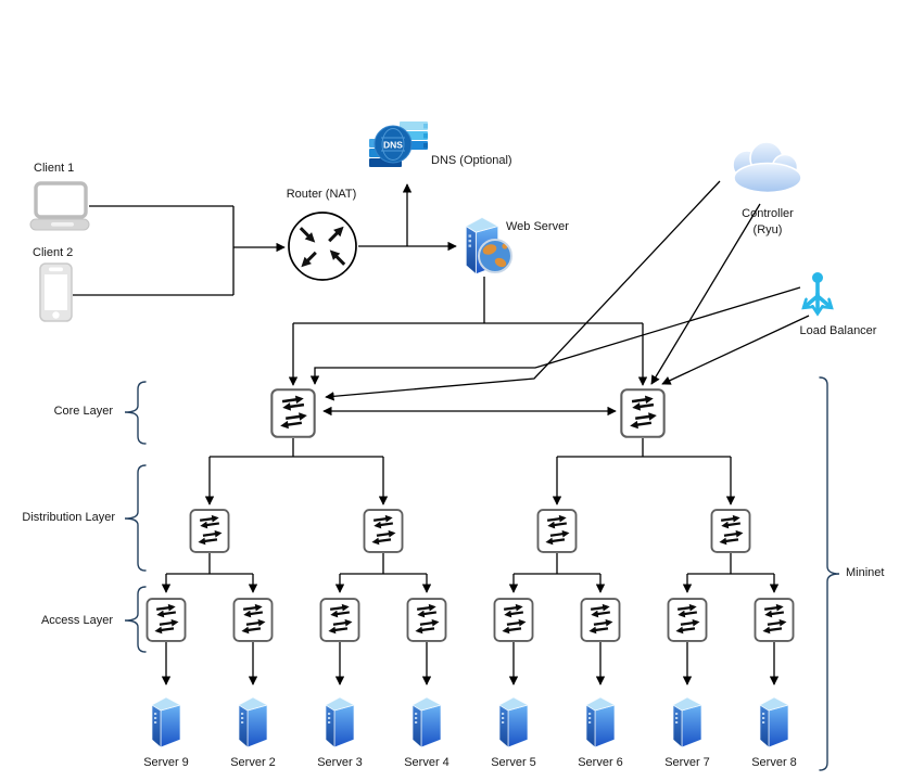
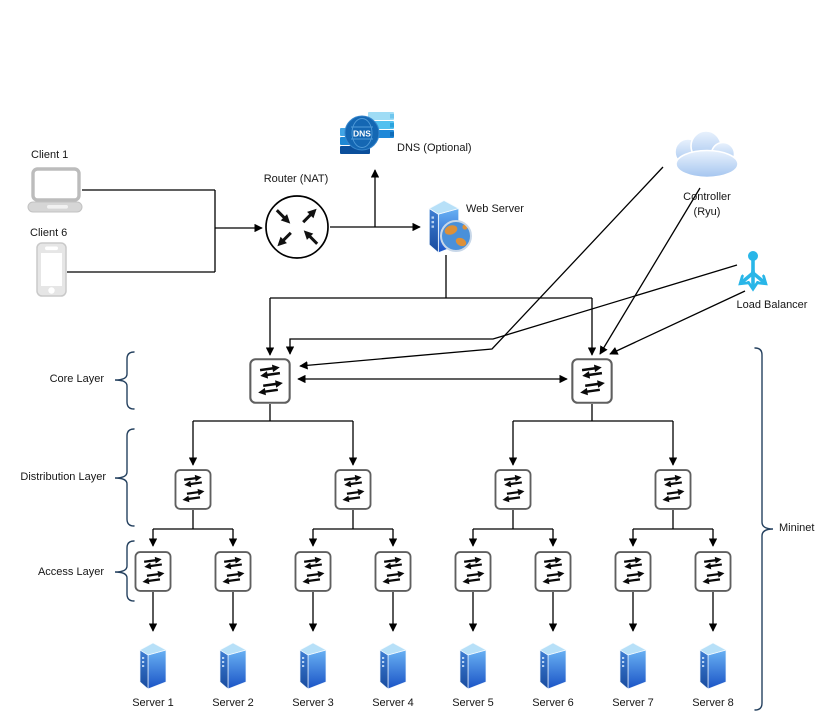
  DNS
  Client 1
- Client 2
+ Client 6
  Router (NAT)
  DNS (Optional)
  Web Server
  Controller
  (Ryu)
  Load Balancer
  Core Layer
  Distribution Layer
  Access Layer
  Mininet
- Server 9
+ Server 1
  Server 2
  Server 3
  Server 4
  Server 5
  Server 6
  Server 7
  Server 8
